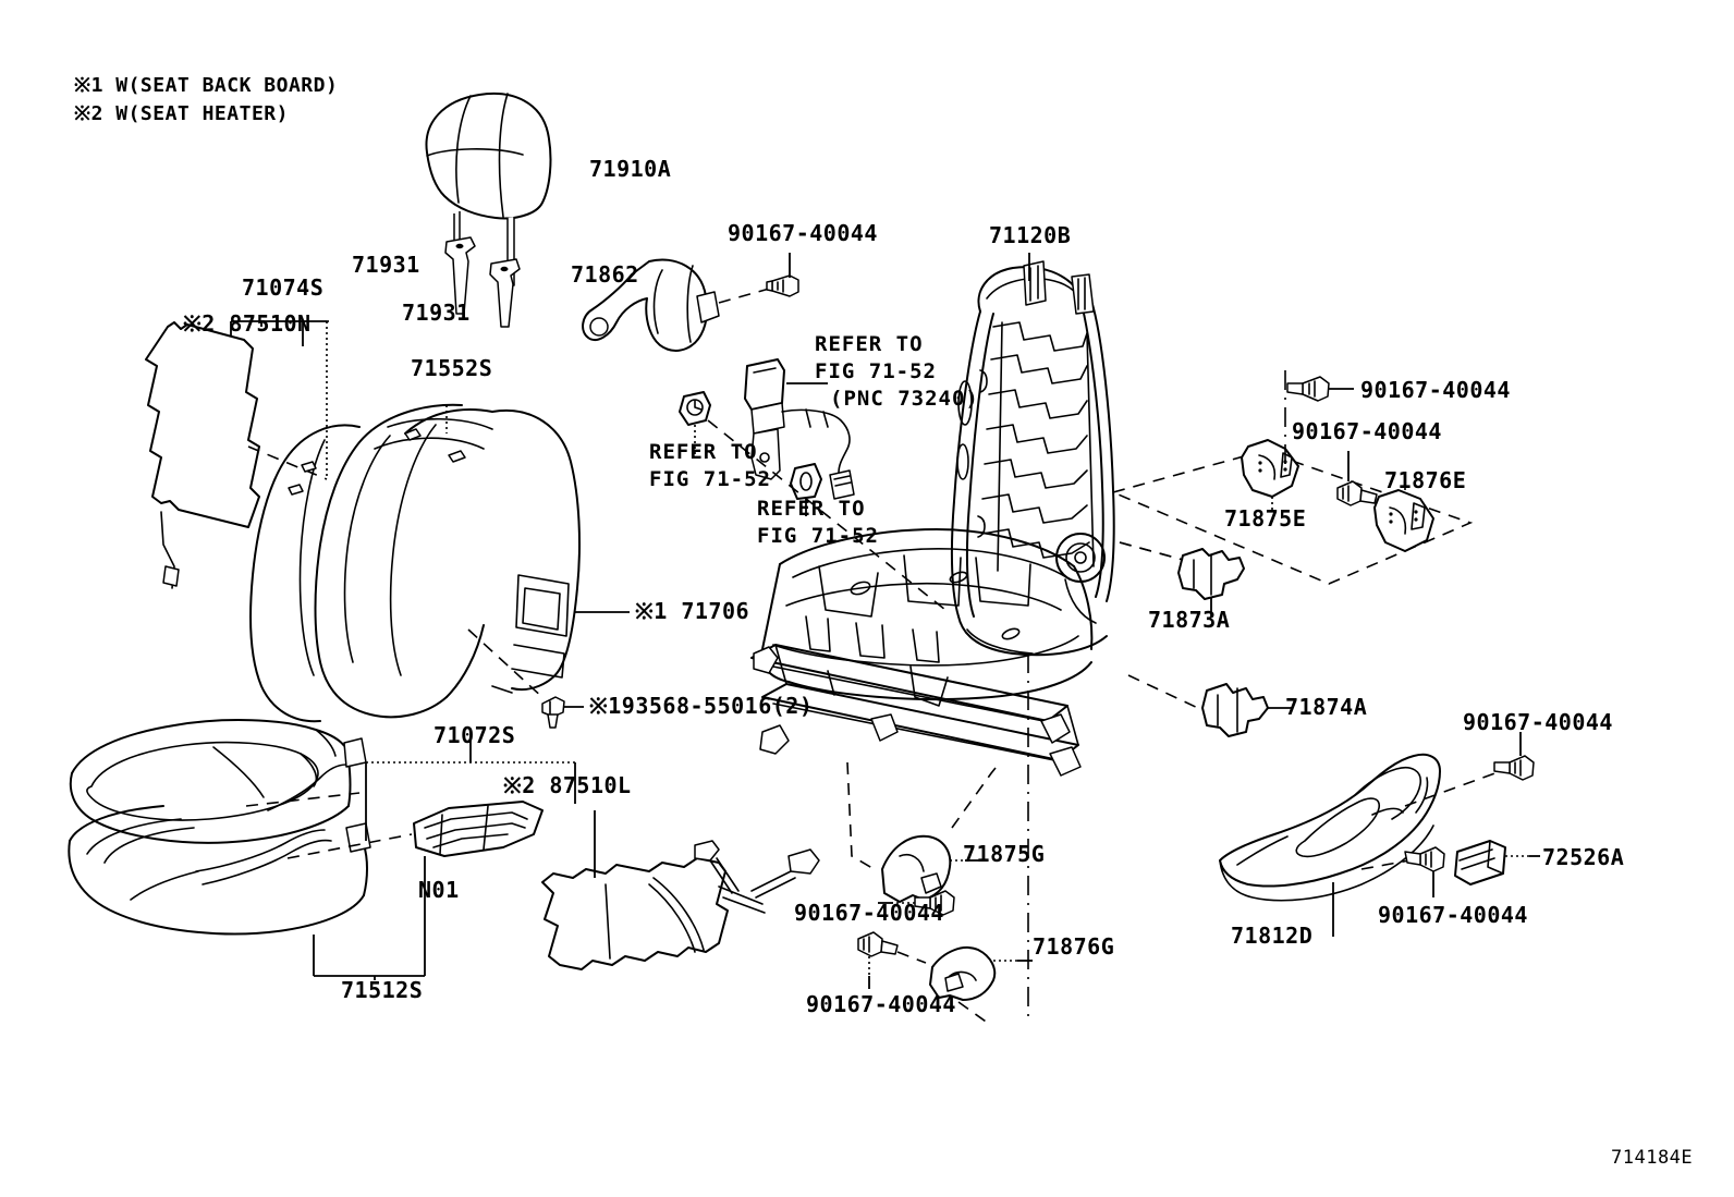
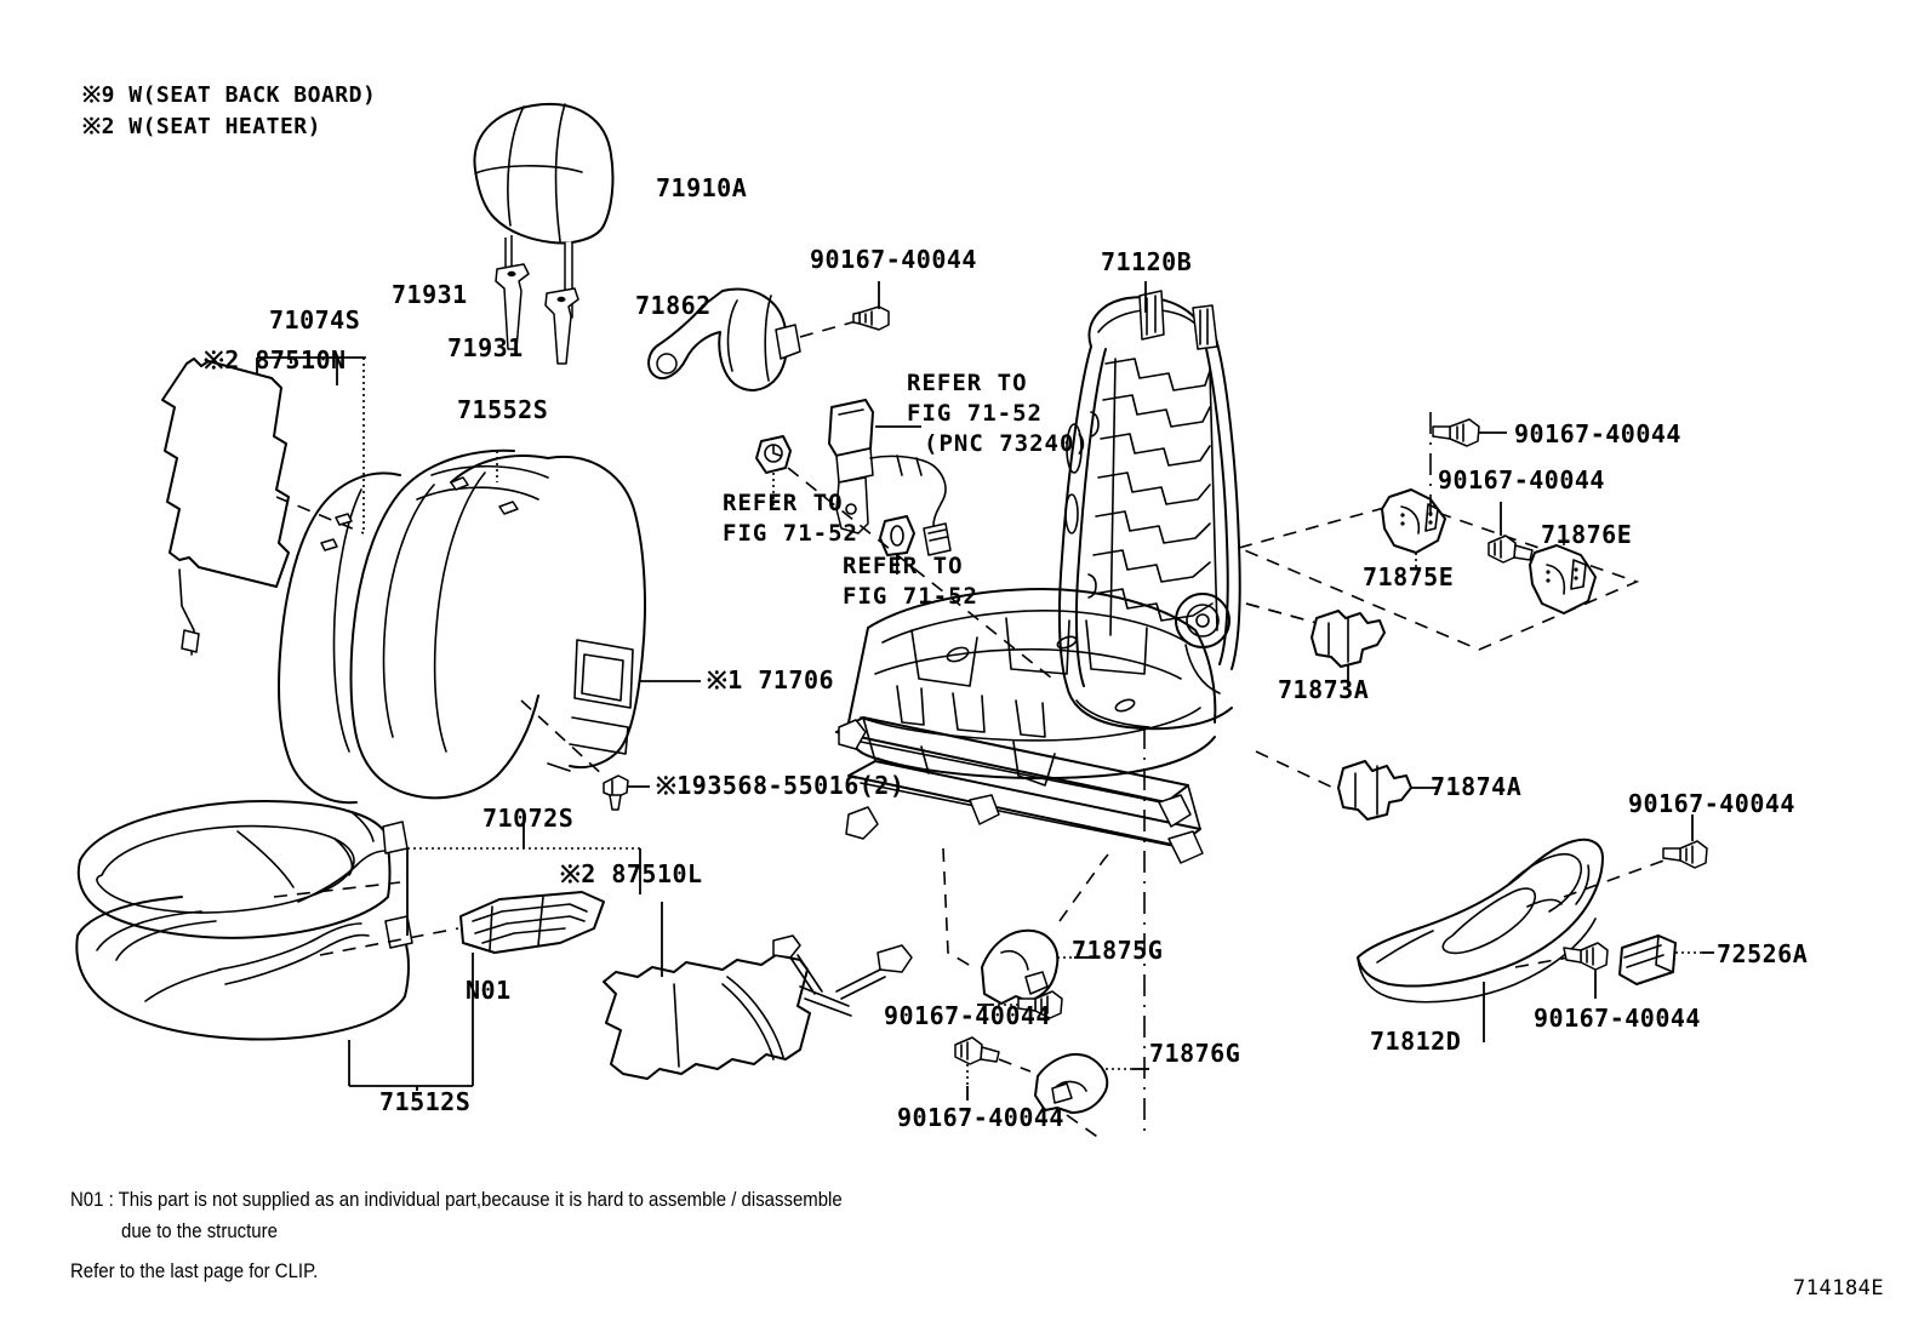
- ※1 W(SEAT BACK BOARD)
+ ※9 W(SEAT BACK BOARD)
  ※2 W(SEAT HEATER)
  71910A
  71931
  71931
  71862
  90167-40044
  71120B
  71074S
  ※2 87510N
  71552S
  ※1 71706
  ※193568-55016(2)
  71072S
  ※2 87510L
  N01
  71512S
  90167-40044
  90167-40044
  71875E
  71876E
  71873A
  71874A
  71875G
  90167-40044
  71876G
  90167-40044
  90167-40044
  72526A
  90167-40044
  71812D
  REFER TO
  FIG 71-52
  (PNC 73240)
  REFER TO
  FIG 71-52
  REFER TO
  FIG 71-52
+ N01 : This part is not supplied as an individual part,because it is hard to assemble / disassemble
+ due to the structure
+ Refer to the last page for CLIP.
  714184E
